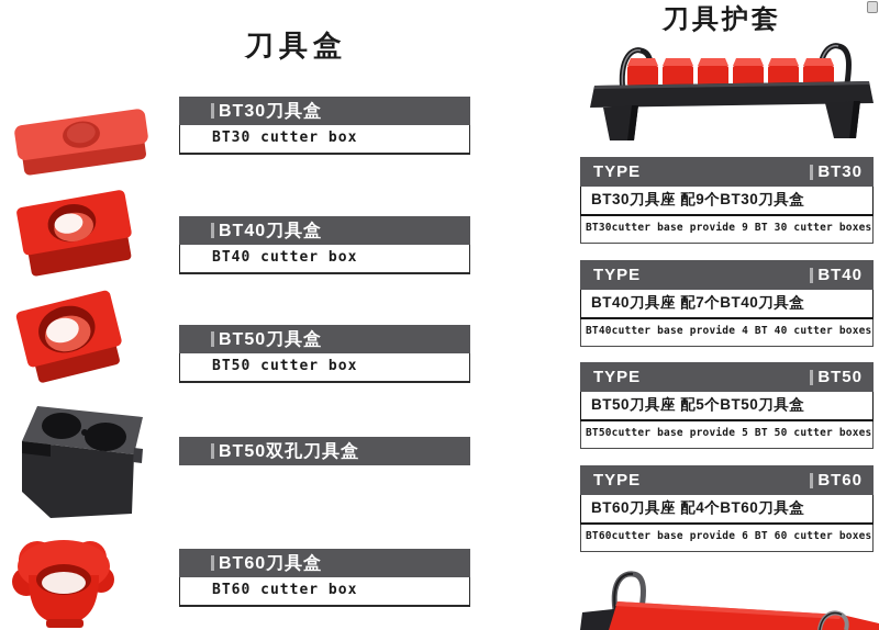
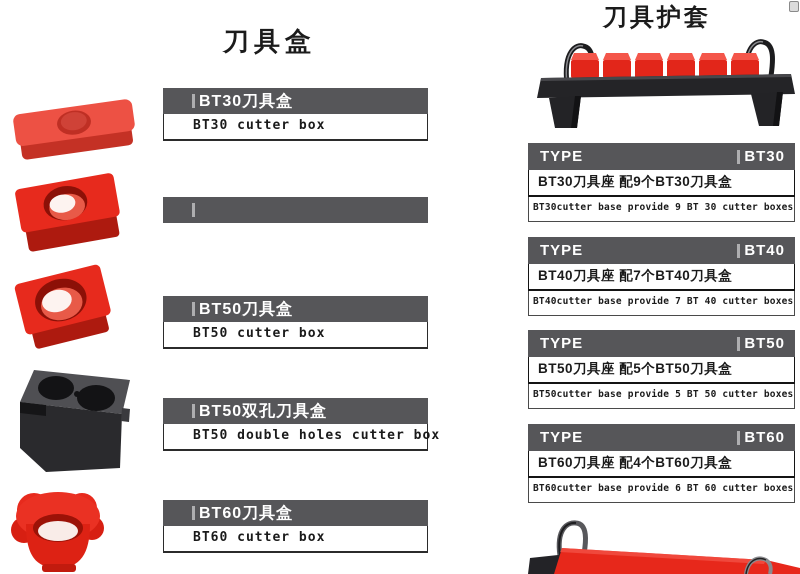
  刀具盒
  刀具护套
  BT30刀具盒
  BT30 cutter box
- BT40刀具盒
- BT40 cutter box
  BT50刀具盒
  BT50 cutter box
  BT50双孔刀具盒
+ BT50 double holes cutter box
  BT60刀具盒
  BT60 cutter box
  TYPE
  BT30
  BT30刀具座 配9个BT30刀具盒
  BT30cutter base provide 9 BT 30 cutter boxes
  TYPE
  BT40
  BT40刀具座 配7个BT40刀具盒
- BT40cutter base provide 4 BT 40 cutter boxes
+ BT40cutter base provide 7 BT 40 cutter boxes
  TYPE
  BT50
  BT50刀具座 配5个BT50刀具盒
  BT50cutter base provide 5 BT 50 cutter boxes
  TYPE
  BT60
  BT60刀具座 配4个BT60刀具盒
  BT60cutter base provide 6 BT 60 cutter boxes
